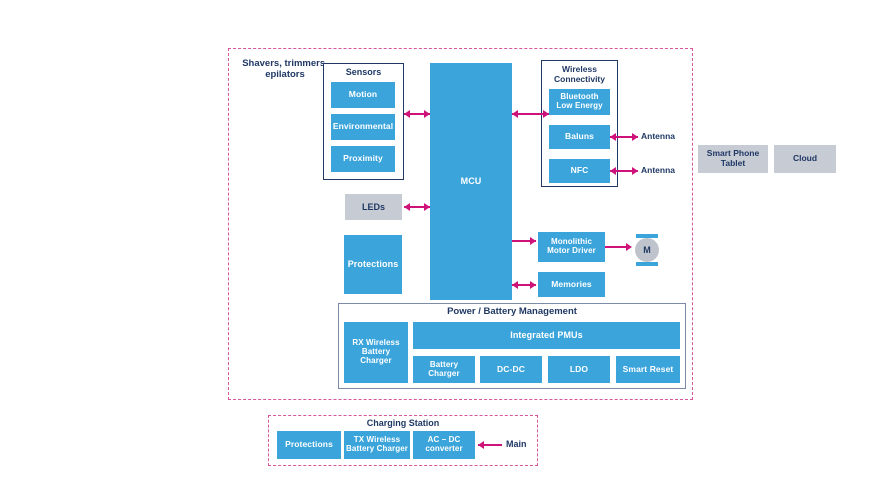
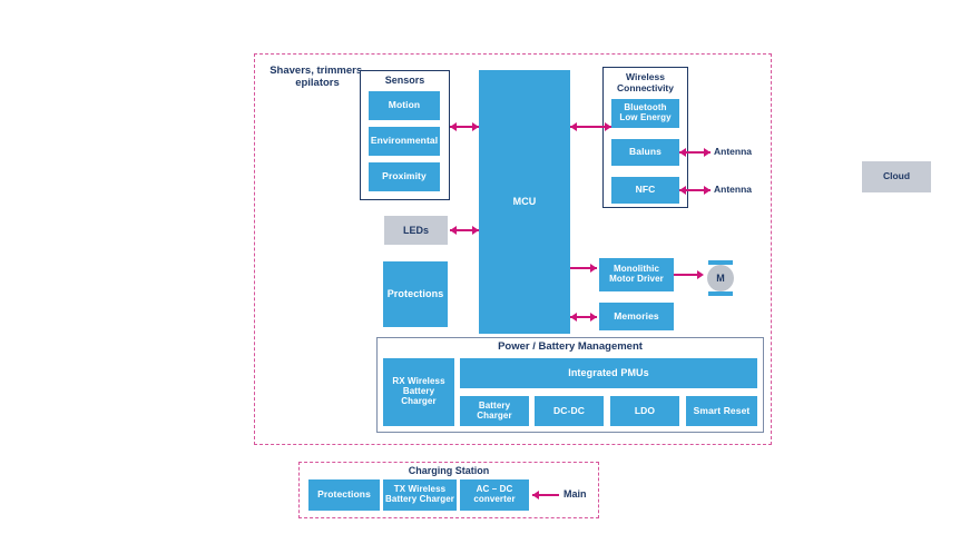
  Shavers, trimmer
  epilators
  Sensors
  Motion
  Environmental
  Proximity
  LEDs
  Protections
  MCU
  Wireless
  Connectivity
  Bluetooth
  Low Energy
  Baluns
  NFC
  Antenna
  Antenna
  Monolithic
  Motor Driver
  M
  Memories
  Power / Battery Management
  RX Wireless
  Battery
  Charger
  Integrated PMUs
  Battery
  Charger
  DC-DC
  LDO
  Smart Reset
- Smart Phone
- Tablet
  Cloud
  Charging Station
  Protections
  TX Wireless
  Battery Charger
  AC – DC
  converter
  Main
